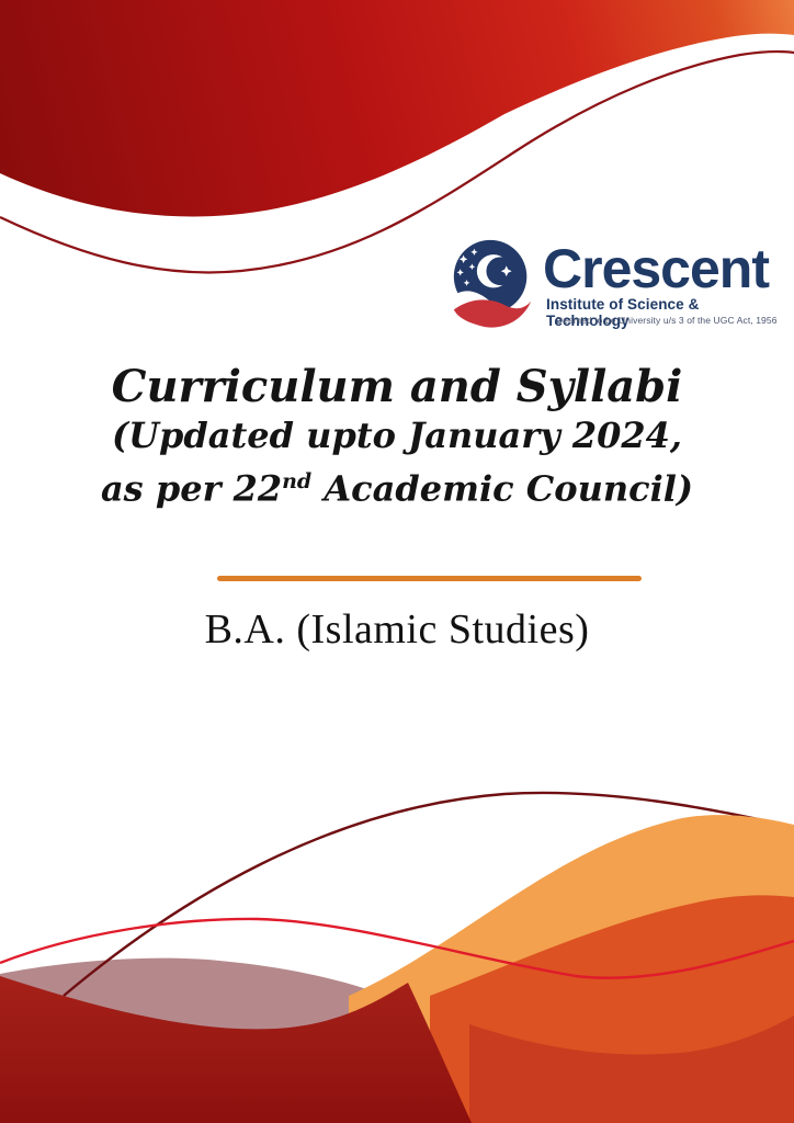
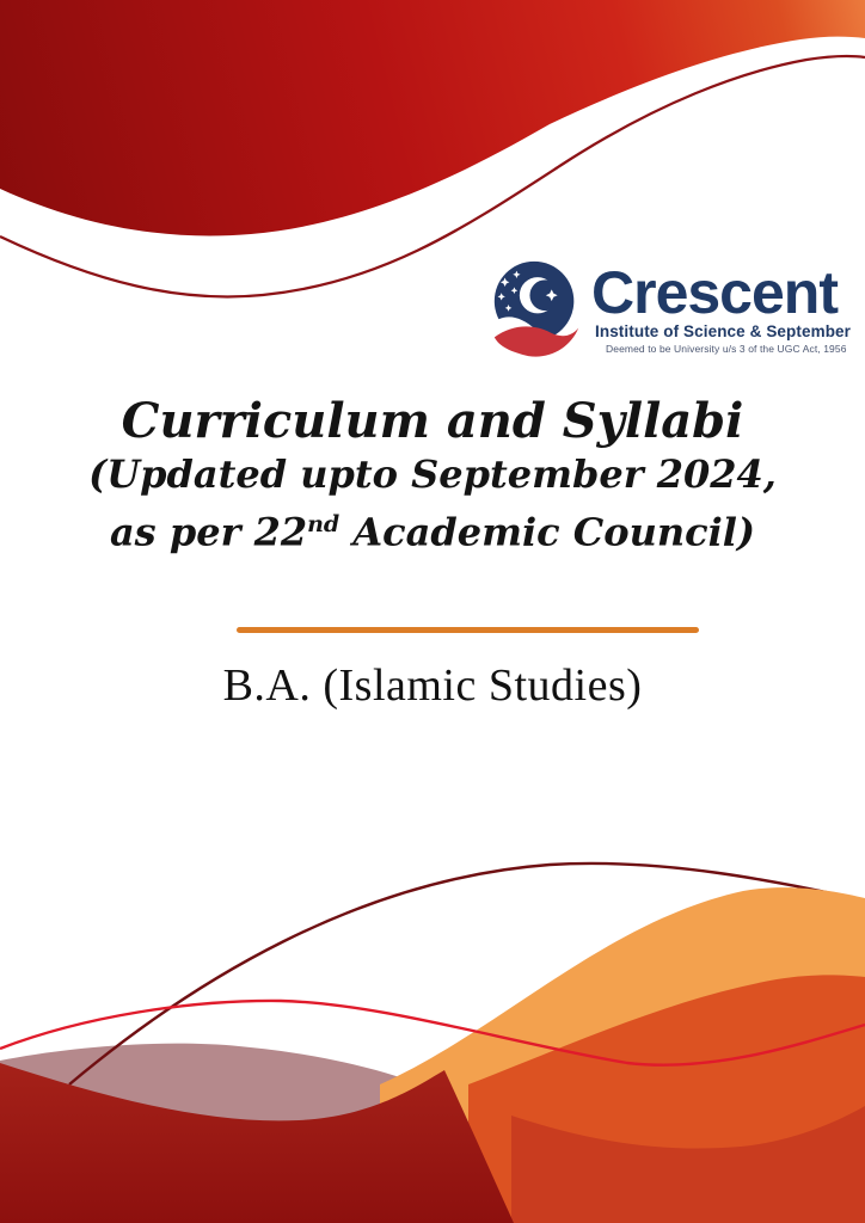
  Crescent
- Institute of Science & Technology
+ Institute of Science & September
  Deemed to be University u/s 3 of the UGC Act, 1956
  Curriculum and Syllabi
- (Updated upto January 2024,
+ (Updated upto September 2024,
  as per 22nd Academic Council)
  B.A. (Islamic Studies)
